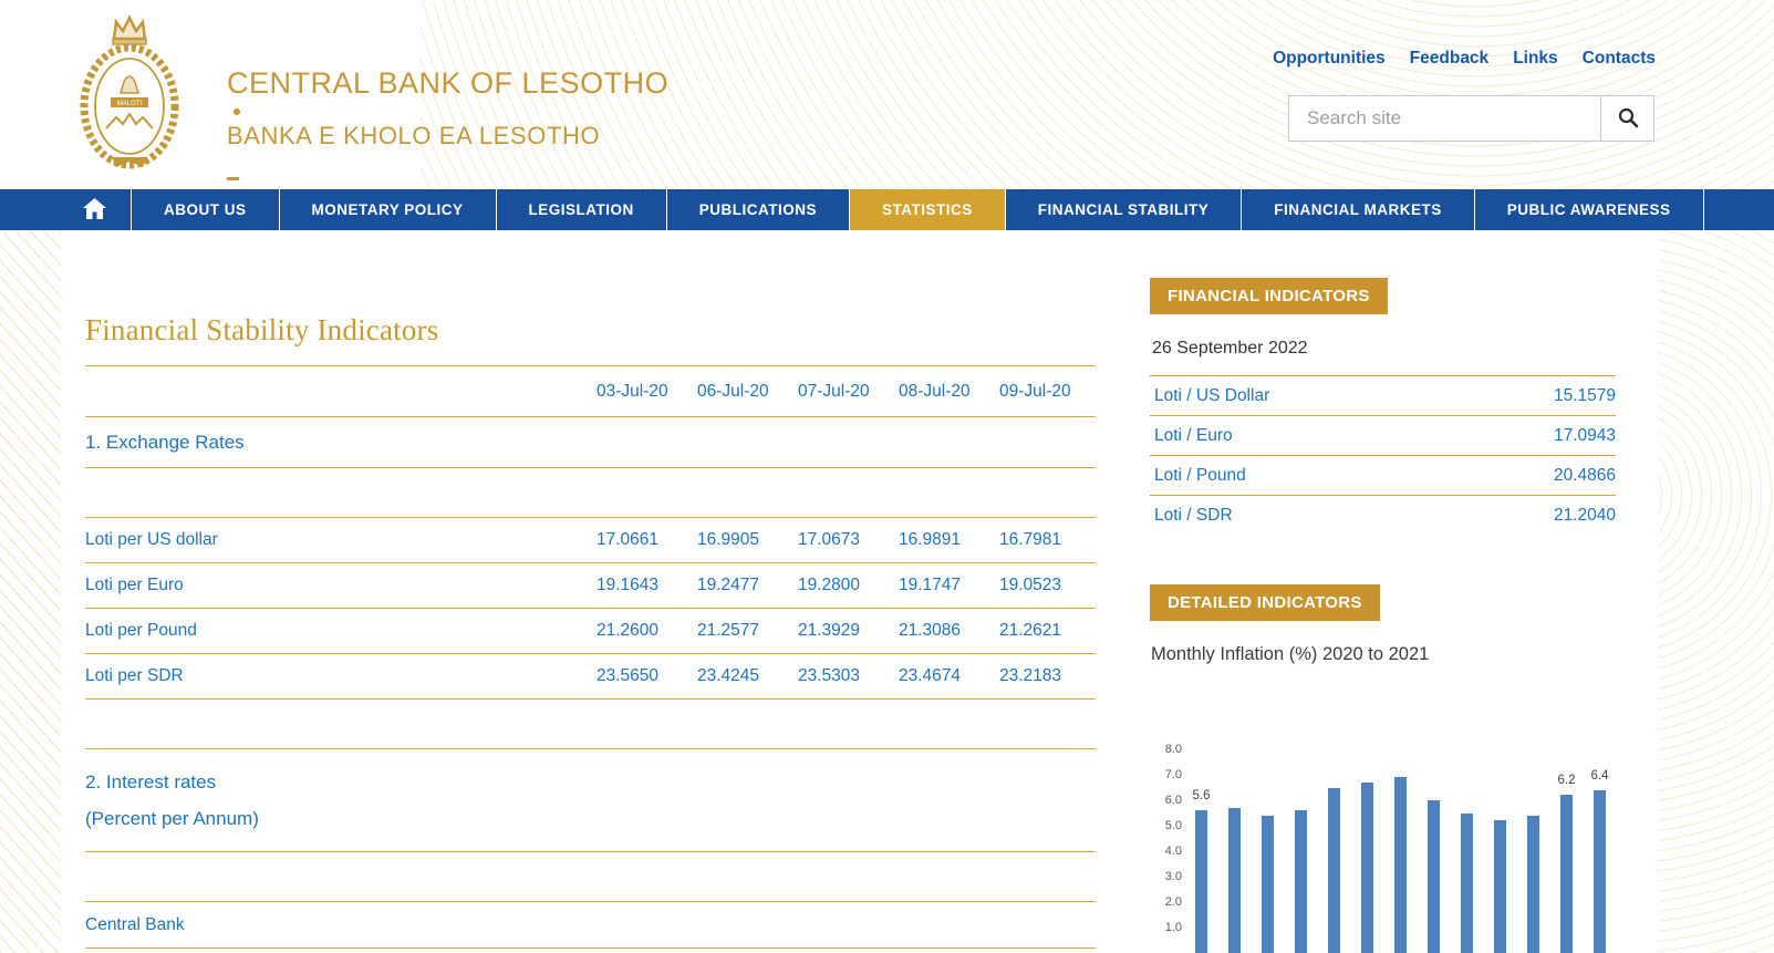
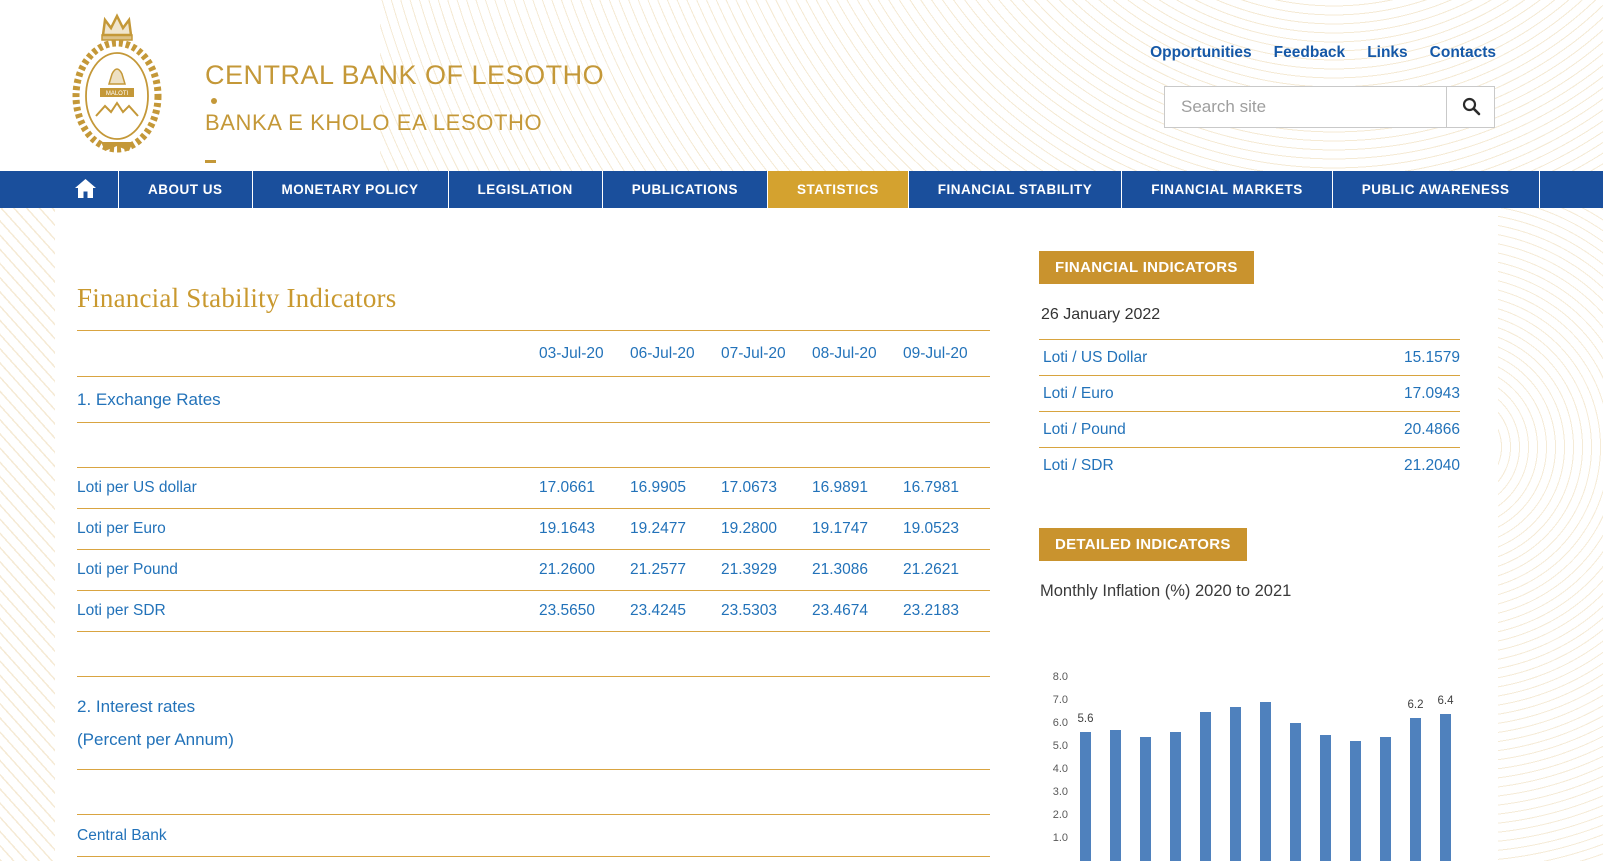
  CENTRAL BANK OF LESOTHO BANKA E KHOLO EA LESOTHO
  Opportunities
  Feedback
  Links
  Contacts
  Search site
  ABOUT US
  MONETARY POLICY
  LEGISLATION
  PUBLICATIONS
  STATISTICS
  FINANCIAL STABILITY
  FINANCIAL MARKETS
  PUBLIC AWARENESS
  Financial Stability Indicators
  03-Jul-20
  06-Jul-20
  07-Jul-20
  08-Jul-20
  09-Jul-20
  1. Exchange Rates
  Loti per US dollar
  17.0661
  16.9905
  17.0673
  16.9891
  16.7981
  Loti per Euro
  19.1643
  19.2477
  19.2800
  19.1747
  19.0523
  Loti per Pound
  21.2600
  21.2577
  21.3929
  21.3086
  21.2621
  Loti per SDR
  23.5650
  23.4245
  23.5303
  23.4674
  23.2183
  2. Interest rates
  (Percent per Annum)
  Central Bank
  FINANCIAL INDICATORS
- 26 September 2022
+ 26 January 2022
  Loti / US Dollar
  15.1579
  Loti / Euro
  17.0943
  Loti / Pound
  20.4866
  Loti / SDR
  21.2040
  DETAILED INDICATORS
  Monthly Inflation (%) 2020 to 2021
  8.0
  7.0
  6.0
  5.0
  4.0
  3.0
  2.0
  1.0
  5.6
  6.2
  6.4
